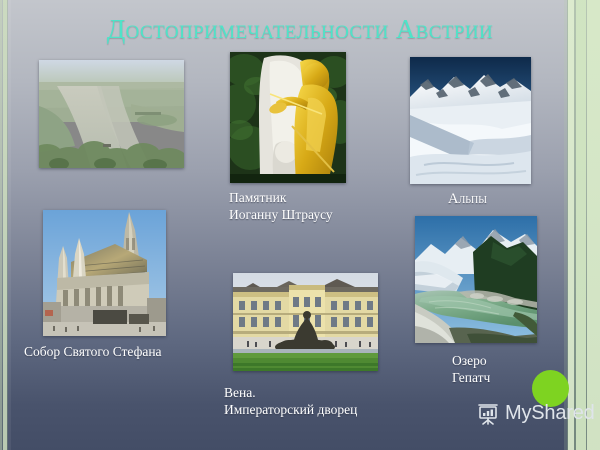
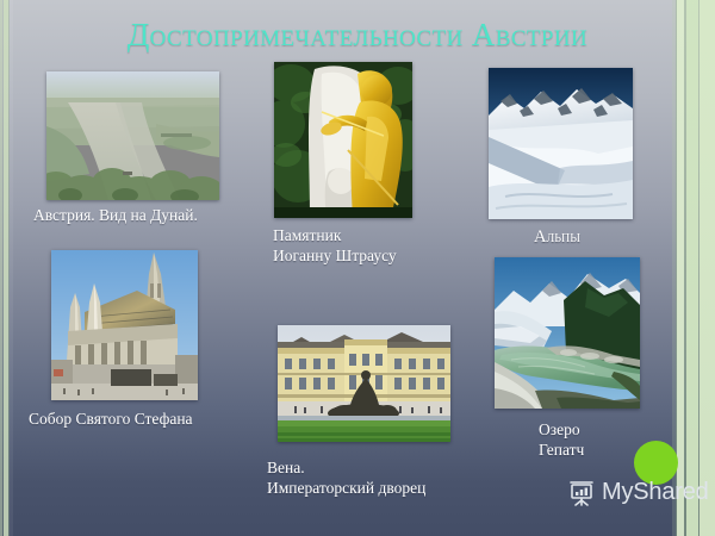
  Достопримечательности Австрии
+ Австрия. Вид на Дунай.
  Памятник
  Иоганну Штраусу
  Альпы
  Собор Святого Стефана
  Вена.
  Императорский дворец
  Озеро
  Гепатч
  MyShared
